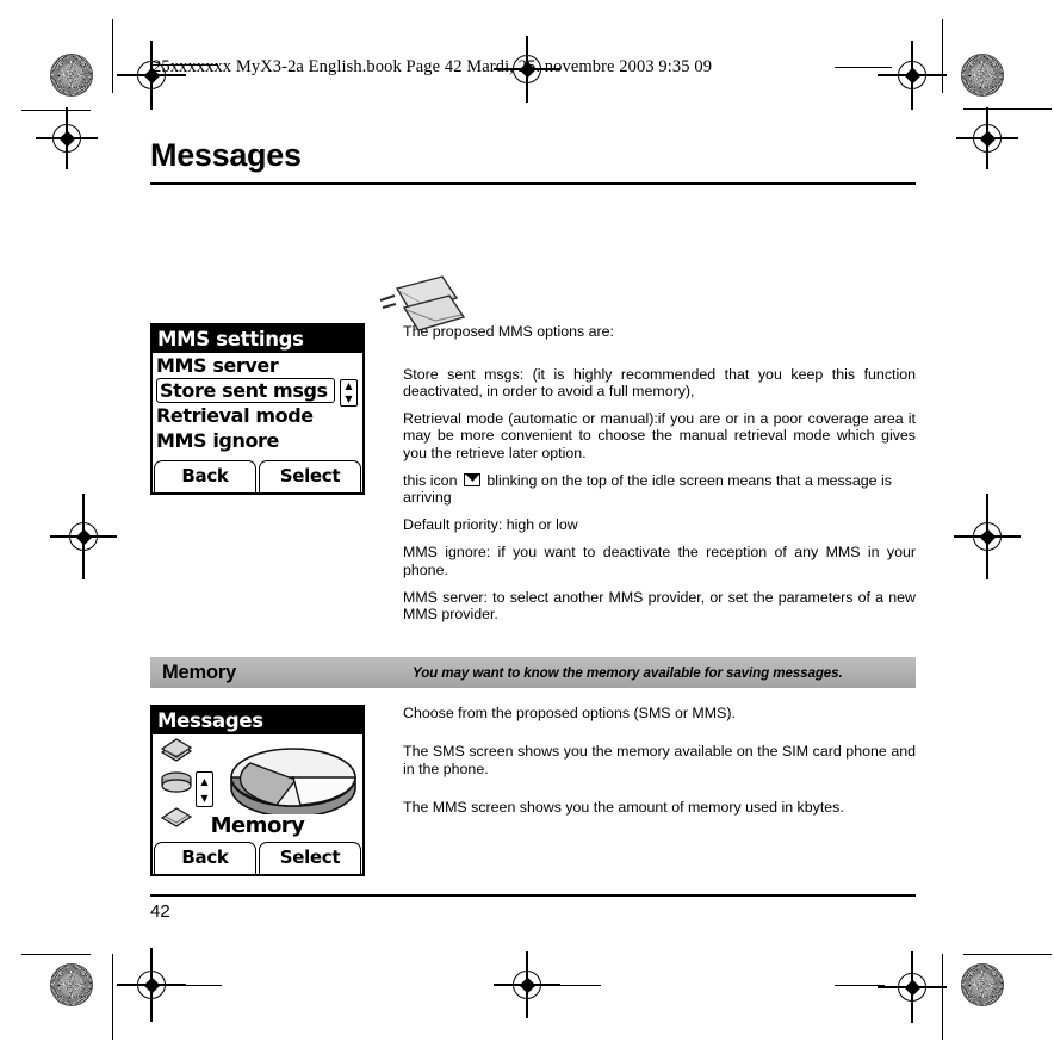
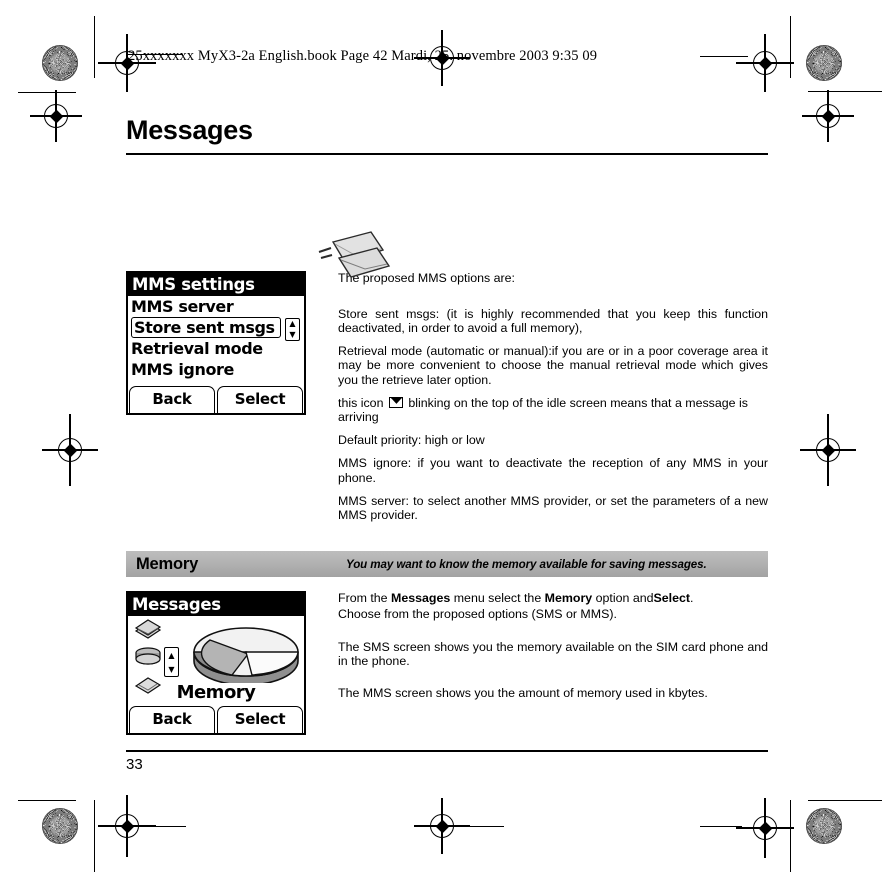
  25xxxxxxx MyX3-2a English.book Page 42 Mardi, 25. novembre 2003 9:35 09
  Messages
  MMS settings
  MMS server
  Store sent msgs
  Retrieval mode
  MMS ignore
  ▲
  ▼
  Back
  Select
  The proposed MMS options are:
  Store sent msgs: (it is highly recommended that you keep this function deactivated, in order to avoid a full memory),
  Retrieval mode (automatic or manual):if you are or in a poor coverage area it may be more convenient to choose the manual retrieval mode which gives you the retrieve later option.
  this icon blinking on the top of the idle screen means that a message is arriving
  Default priority: high or low
  MMS ignore: if you want to deactivate the reception of any MMS in your phone.
  MMS server: to select another MMS provider, or set the parameters of a new MMS provider.
  Memory
  You may want to know the memory available for saving messages.
  Messages
  ▲
  ▼
  Memory
  Back
  Select
+ From the Messages menu select the Memory option andSelect.
  Choose from the proposed options (SMS or MMS).
  The SMS screen shows you the memory available on the SIM card phone and in the phone.
  The MMS screen shows you the amount of memory used in kbytes.
- 42
+ 33
